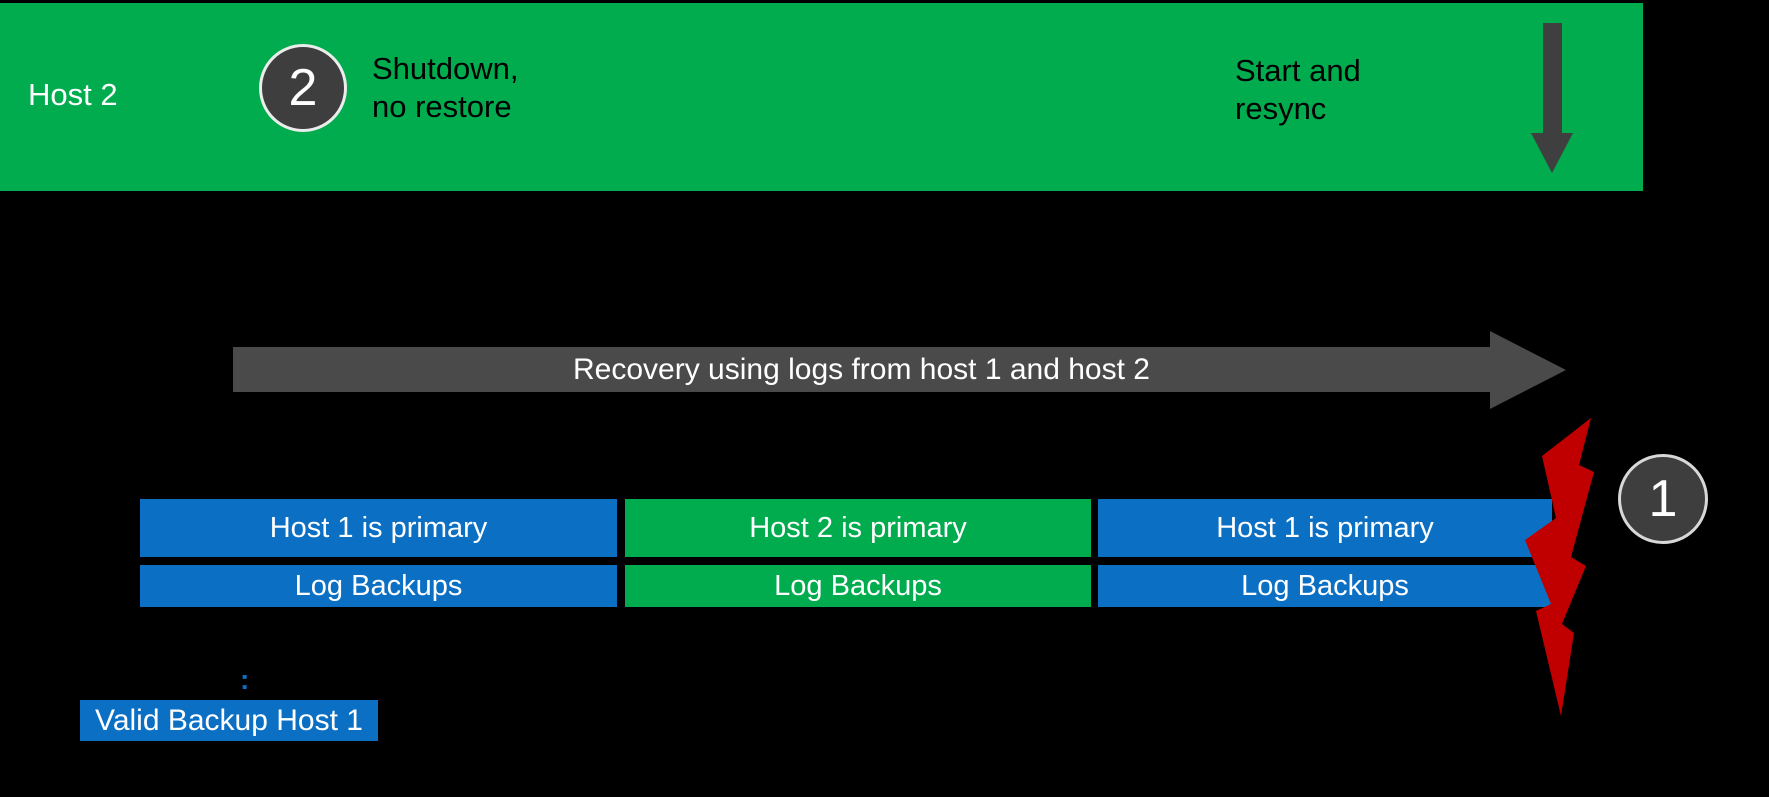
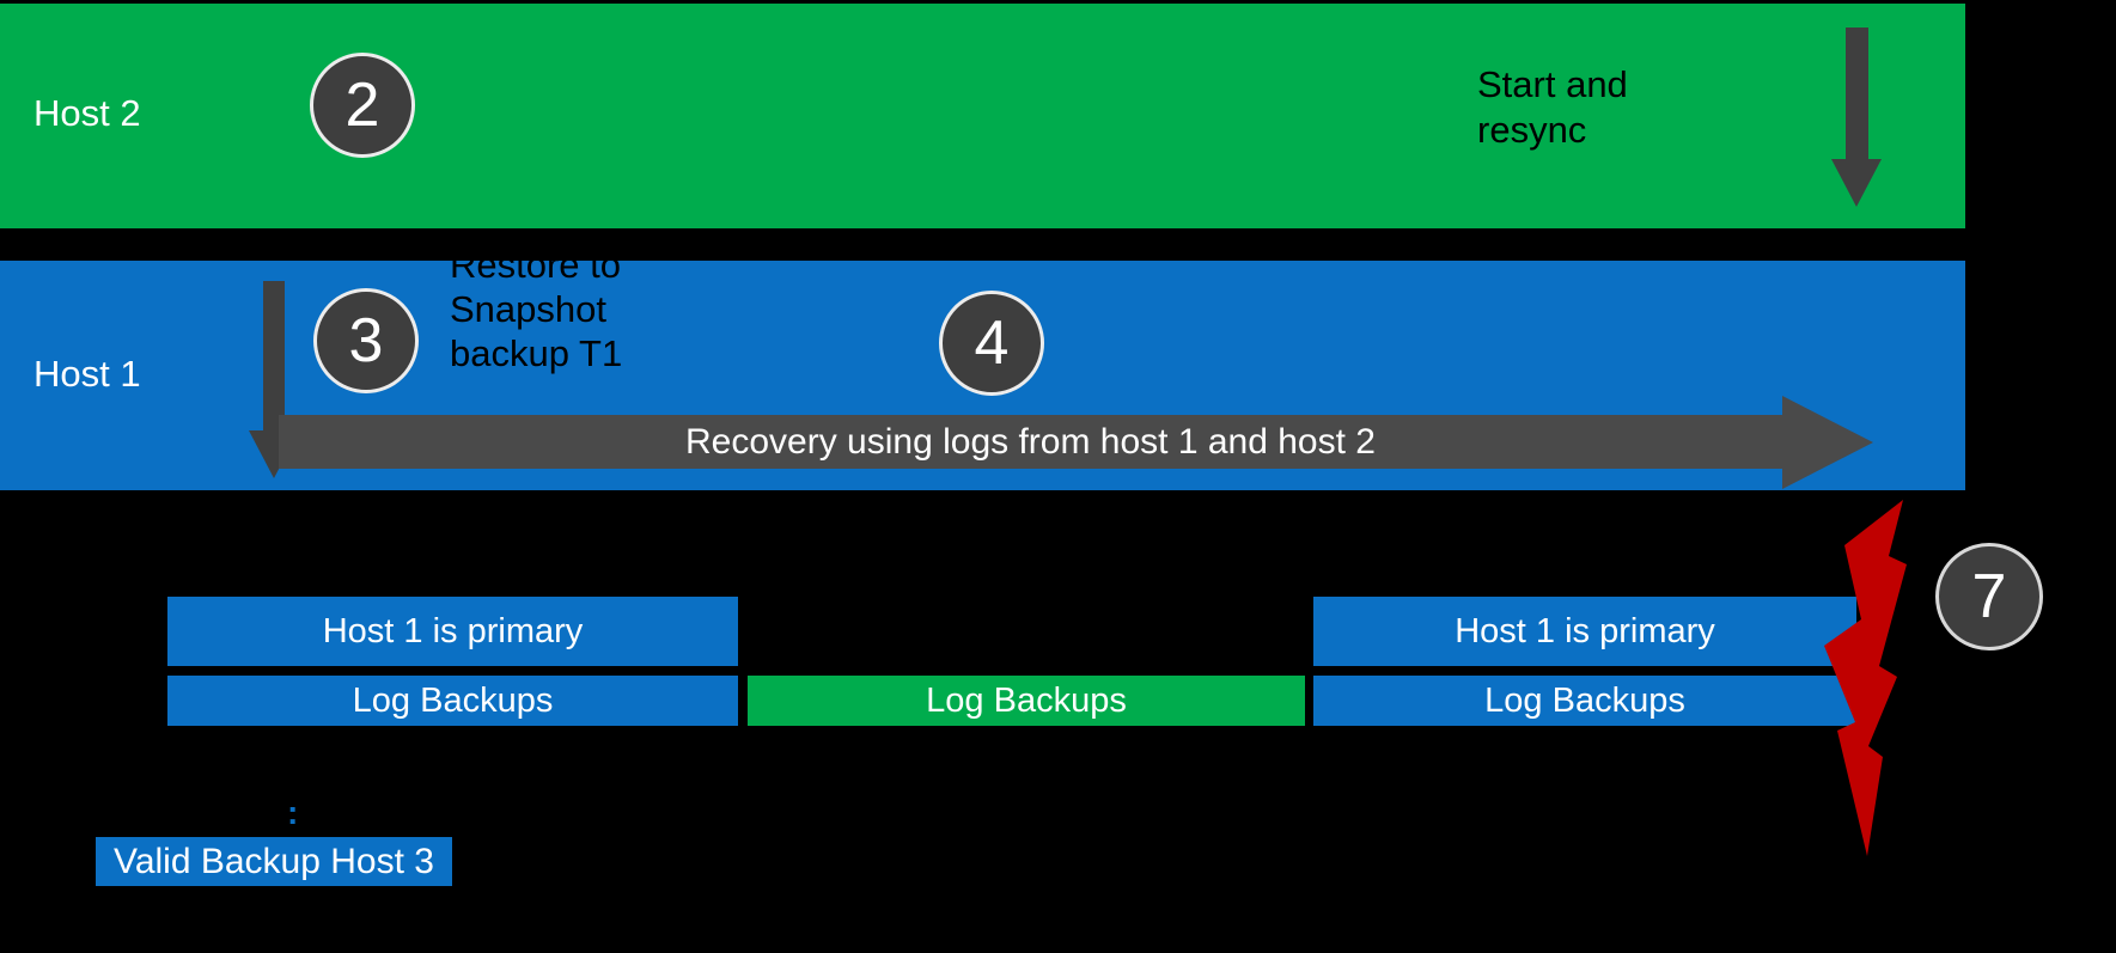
  Host 2
  2
- Shutdown,
- no restore
  Start and
  resync
+ Host 1
+ 3
+ Restore to
+ Snapshot
+ backup T1
+ 4
  Recovery using logs from host 1 and host 2
  Host 1 is primary
- Host 2 is primary
  Host 1 is primary
  Log Backups
  Log Backups
  Log Backups
- 1
+ 7
  :
- Valid Backup Host 1
+ Valid Backup Host 3
